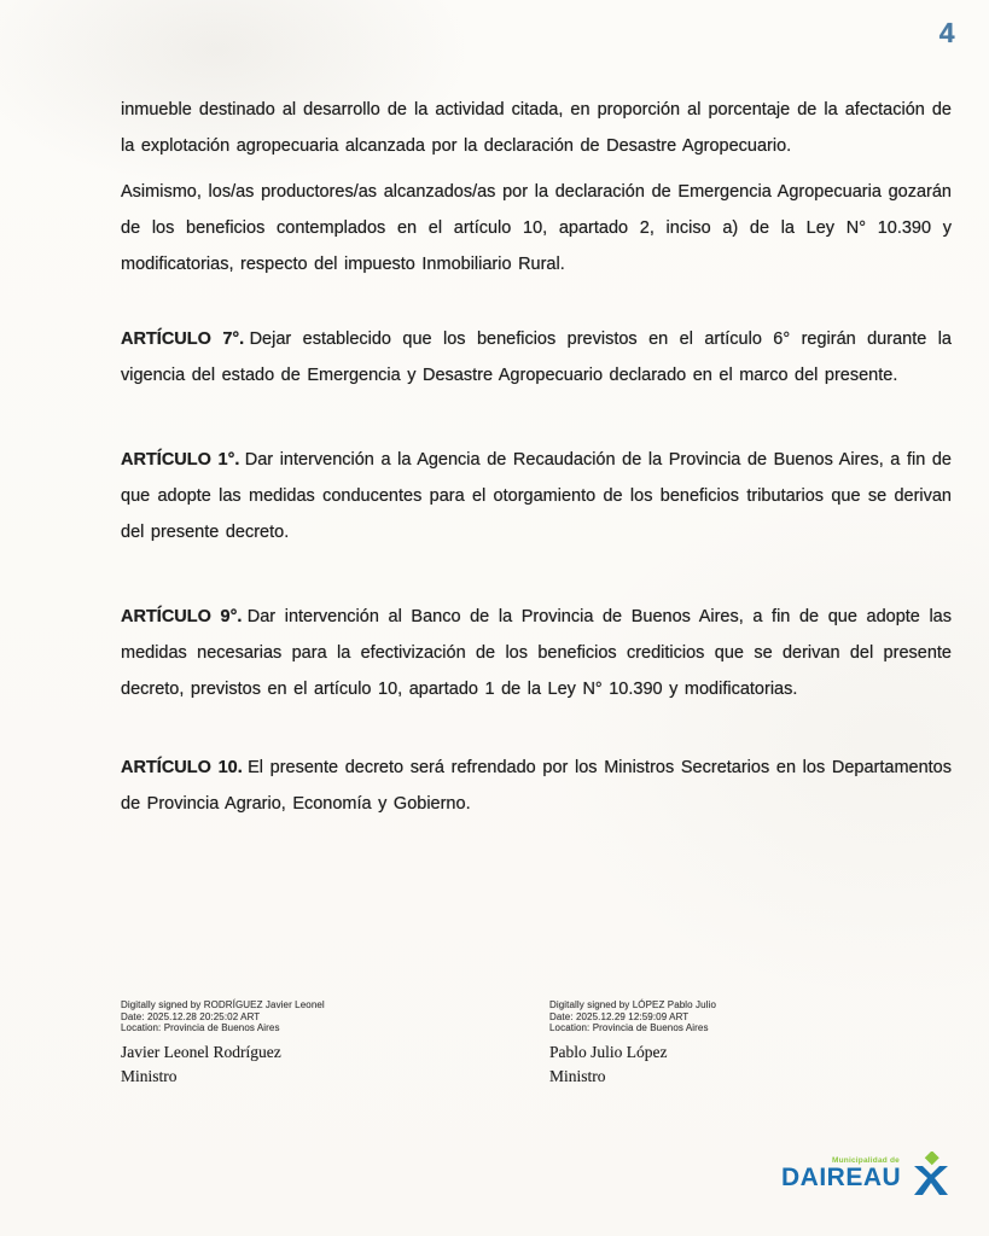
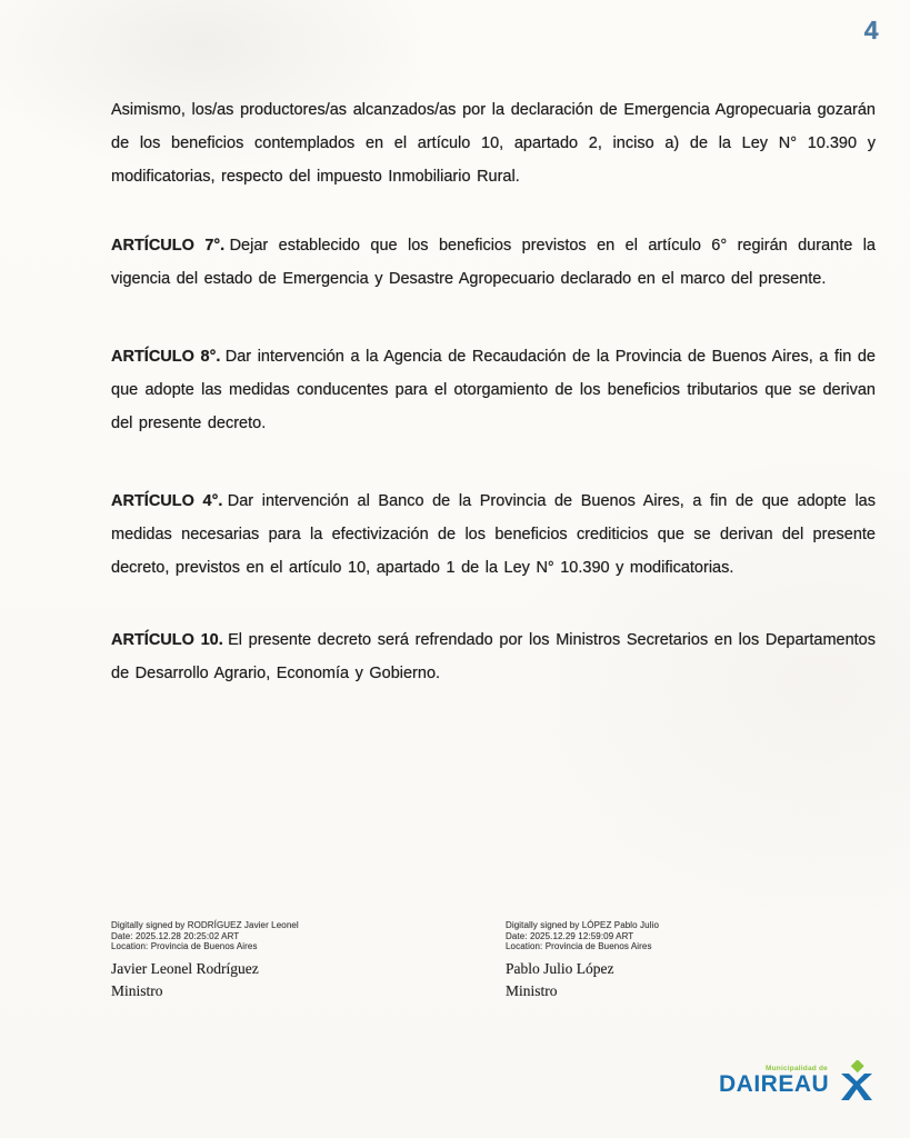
  4
- inmueble destinado al desarrollo de la actividad citada, en proporción al porcentaje de la afectación de la explotación agropecuaria alcanzada por la declaración de Desastre Agropecuario.
  Asimismo, los/as productores/as alcanzados/as por la declaración de Emergencia Agropecuaria gozarán de los beneficios contemplados en el artículo 10, apartado 2, inciso a) de la Ley N° 10.390 y modificatorias, respecto del impuesto Inmobiliario Rural.
  ARTÍCULO 7°. Dejar establecido que los beneficios previstos en el artículo 6° regirán durante la vigencia del estado de Emergencia y Desastre Agropecuario declarado en el marco del presente.
- ARTÍCULO 1°. Dar intervención a la Agencia de Recaudación de la Provincia de Buenos Aires, a fin de que adopte las medidas conducentes para el otorgamiento de los beneficios tributarios que se derivan del presente decreto.
+ ARTÍCULO 8°. Dar intervención a la Agencia de Recaudación de la Provincia de Buenos Aires, a fin de que adopte las medidas conducentes para el otorgamiento de los beneficios tributarios que se derivan del presente decreto.
- ARTÍCULO 9°. Dar intervención al Banco de la Provincia de Buenos Aires, a fin de que adopte las medidas necesarias para la efectivización de los beneficios crediticios que se derivan del presente decreto, previstos en el artículo 10, apartado 1 de la Ley N° 10.390 y modificatorias.
+ ARTÍCULO 4°. Dar intervención al Banco de la Provincia de Buenos Aires, a fin de que adopte las medidas necesarias para la efectivización de los beneficios crediticios que se derivan del presente decreto, previstos en el artículo 10, apartado 1 de la Ley N° 10.390 y modificatorias.
- ARTÍCULO 10. El presente decreto será refrendado por los Ministros Secretarios en los Departamentos de Provincia Agrario, Economía y Gobierno.
+ ARTÍCULO 10. El presente decreto será refrendado por los Ministros Secretarios en los Departamentos de Desarrollo Agrario, Economía y Gobierno.
  Digitally signed by RODRÍGUEZ Javier Leonel
  Date: 2025.12.28 20:25:02 ART
  Location: Provincia de Buenos Aires
  Javier Leonel Rodríguez
  Ministro
  Digitally signed by LÓPEZ Pablo Julio
  Date: 2025.12.29 12:59:09 ART
  Location: Provincia de Buenos Aires
  Pablo Julio López
  Ministro
  DAIREAU
